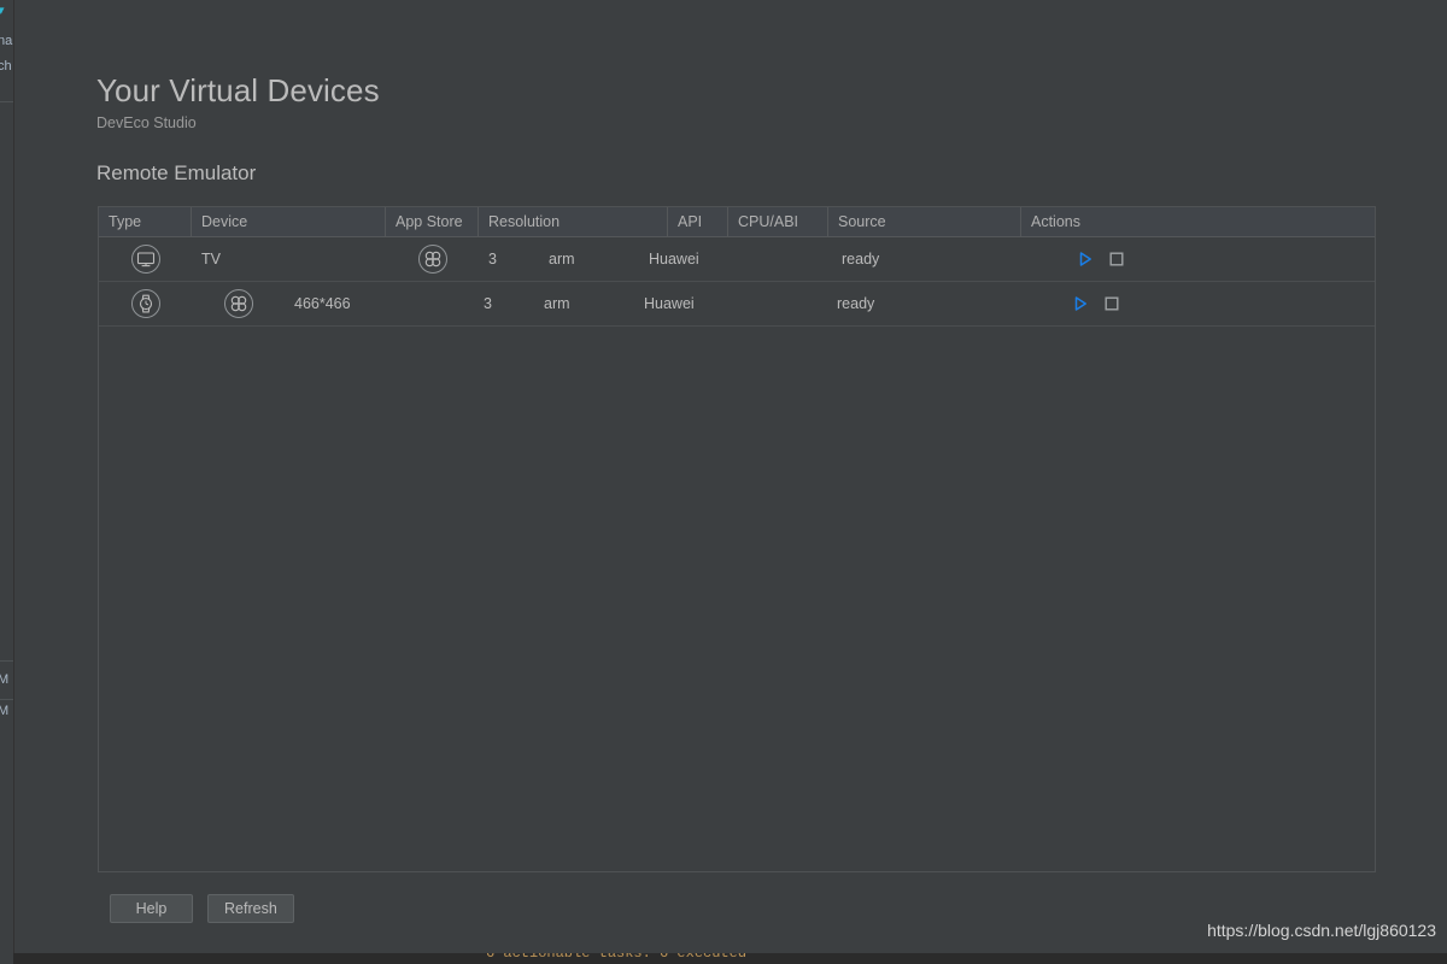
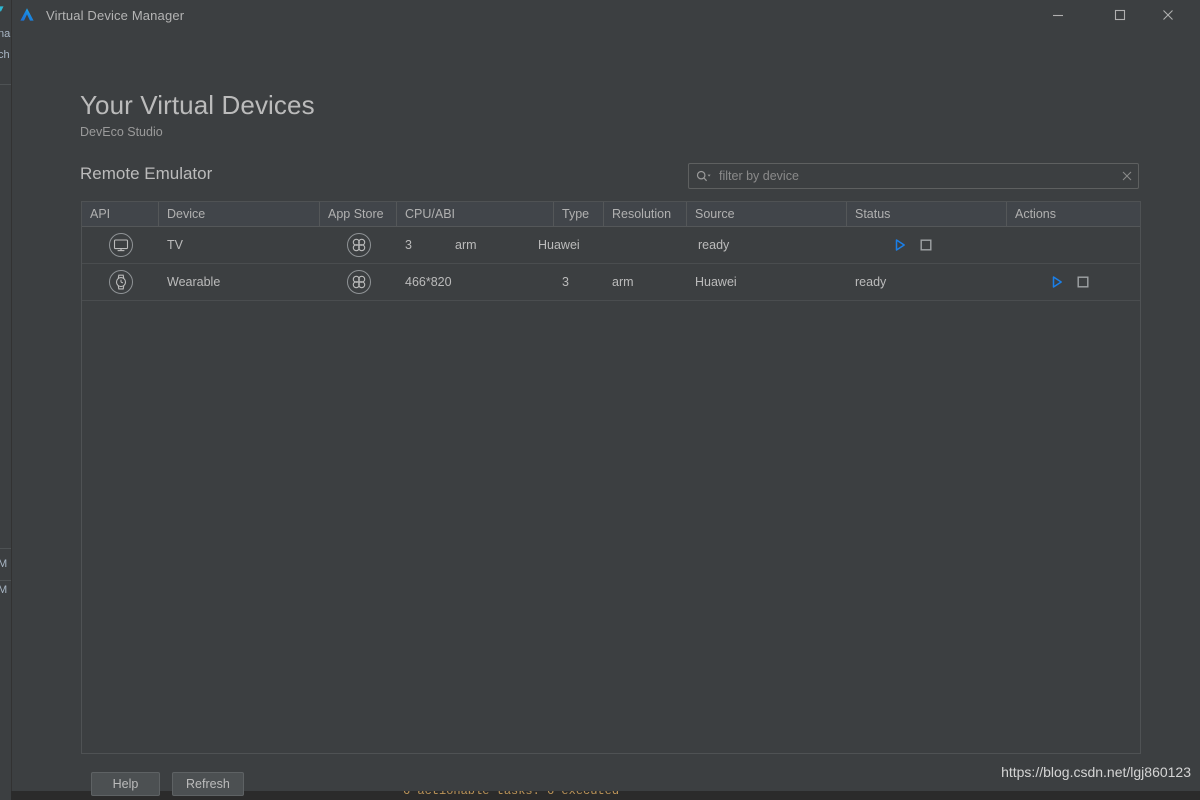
  ▾
  na
  ch
  M
  M
  6 actionable tasks: 6 executed
+ Virtual Device Manager
  Your Virtual Devices
  DevEco Studio
  Remote Emulator
+ filter by device
- Type
+ API
  Device
  App Store
- Resolution
+ CPU/ABI
- API
+ Type
- CPU/ABI
+ Resolution
  Source
+ Status
  Actions
  TV
  3
  arm
  Huawei
  ready
+ Wearable
- 466*466
+ 466*820
  3
  arm
  Huawei
  ready
  Help
  Refresh
  https://blog.csdn.net/lgj860123
